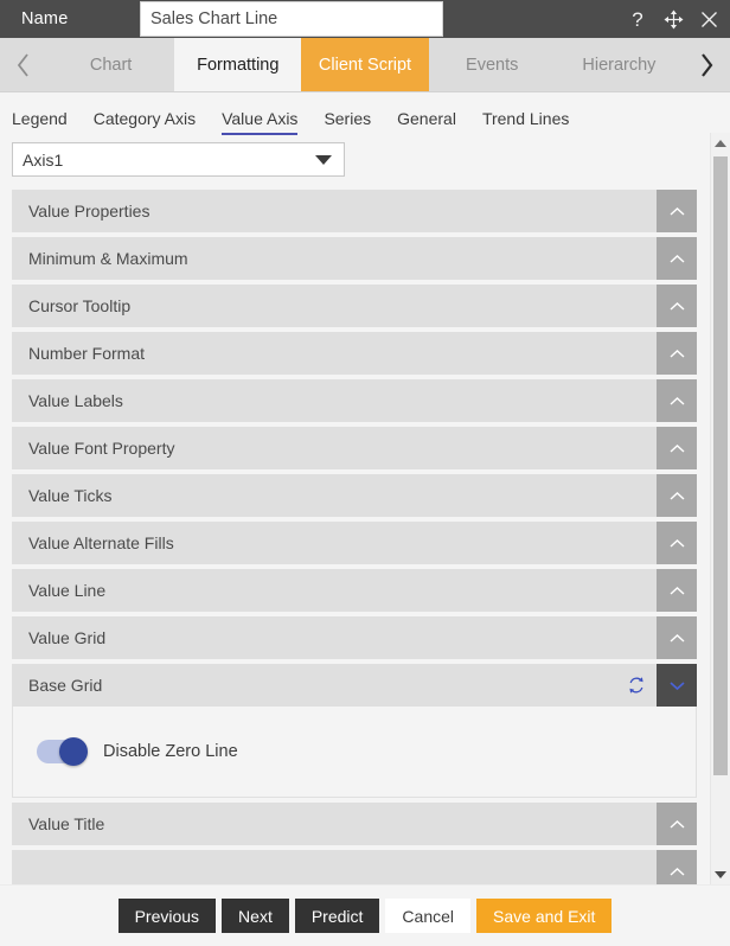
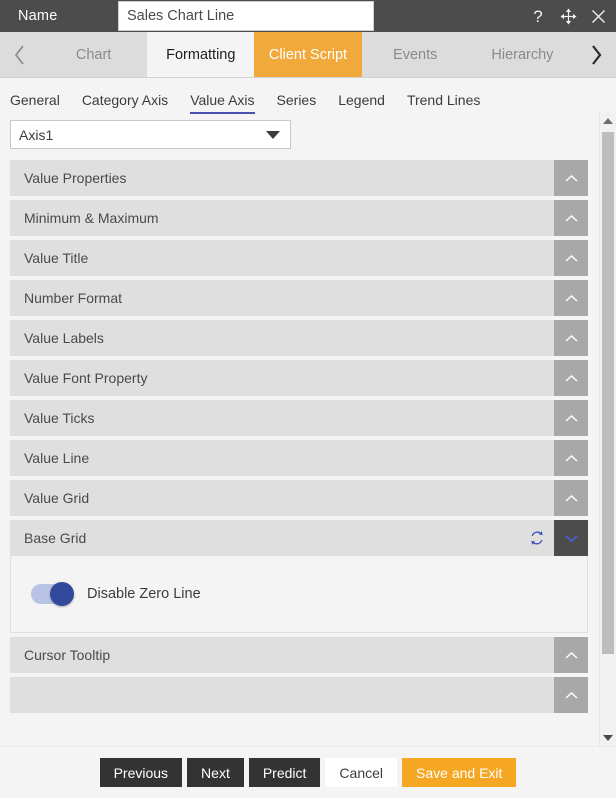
  Name
  Sales Chart Line
  ?
  Chart
  Formatting
  Client Script
  Events
  Hierarchy
- Legend
+ General
  Category Axis
  Value Axis
  Series
- General
+ Legend
  Trend Lines
  Axis1
  Value Properties
  Minimum & Maximum
- Cursor Tooltip
+ Value Title
  Number Format
  Value Labels
  Value Font Property
  Value Ticks
- Value Alternate Fills
  Value Line
  Value Grid
  Base Grid
  Disable Zero Line
- Value Title
+ Cursor Tooltip
  Previous
  Next
  Predict
  Cancel
  Save and Exit
